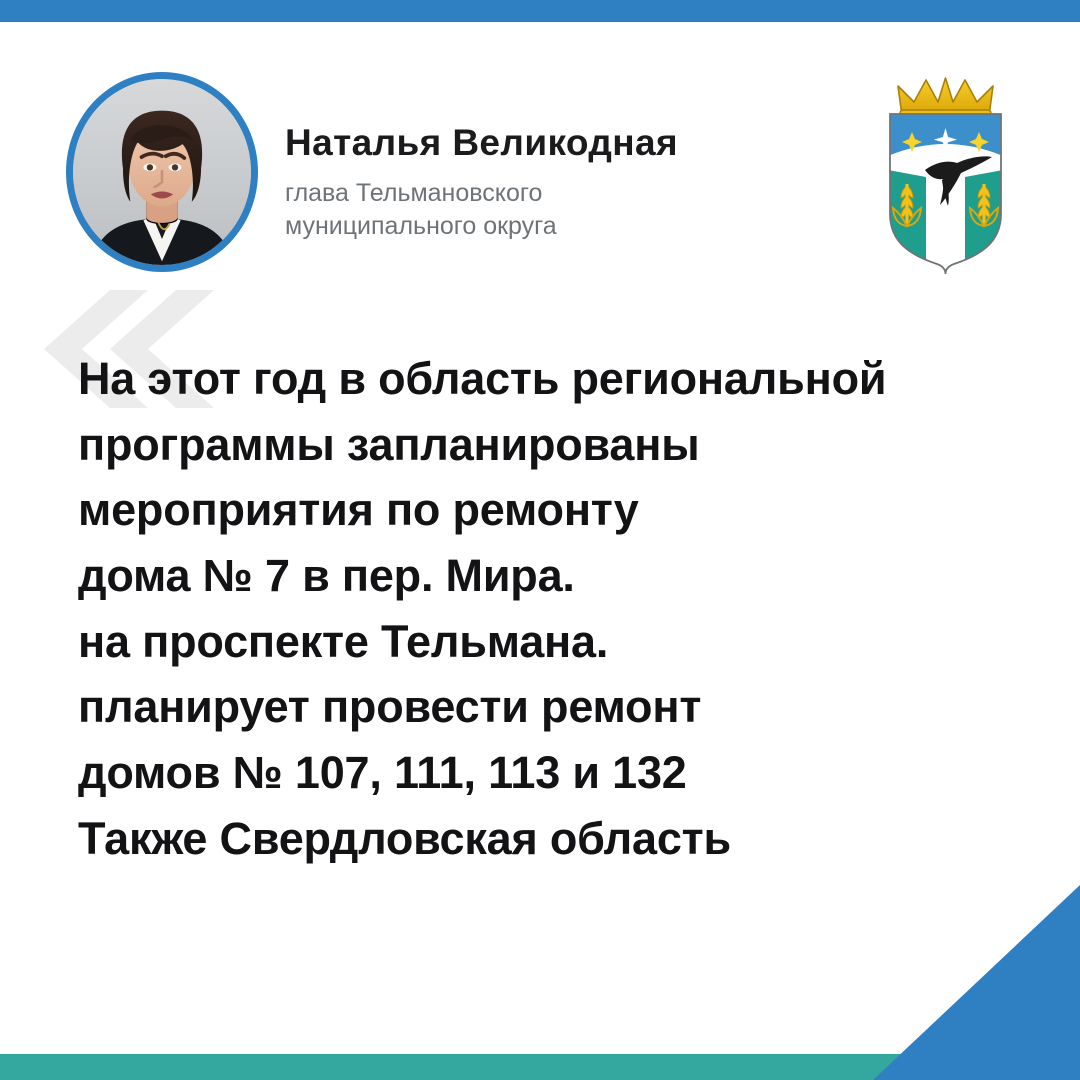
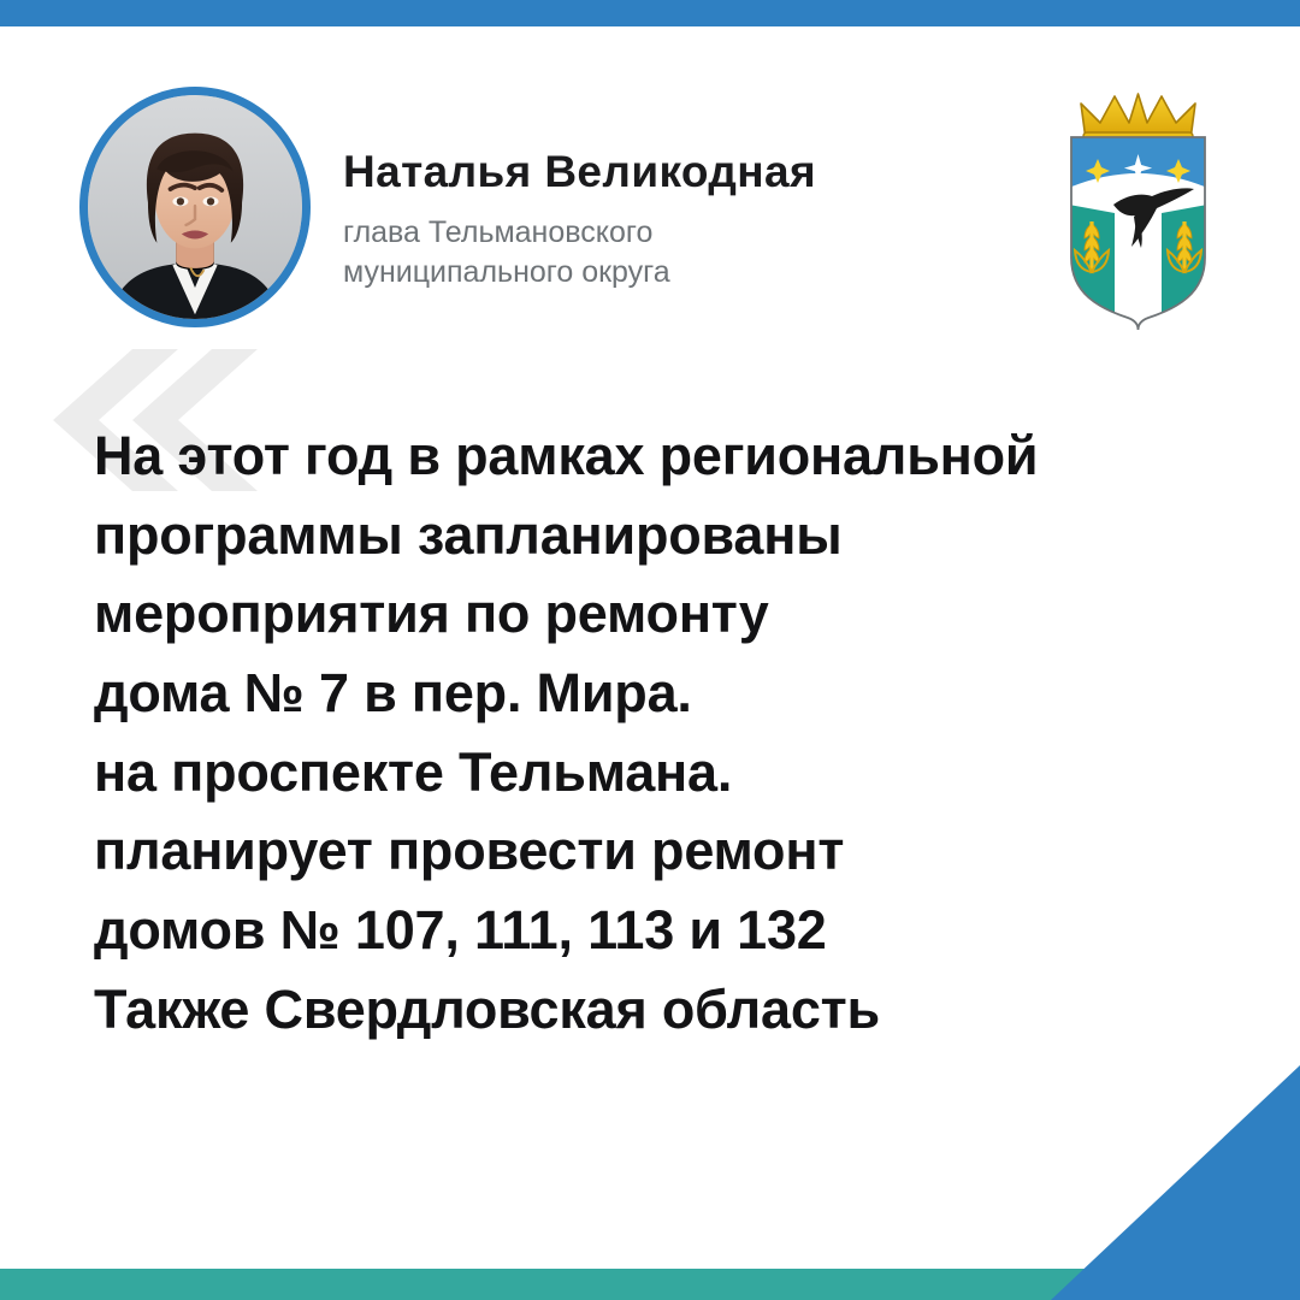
  Наталья Великодная
  глава Тельмановского
  муниципального округа
- На этот год в область региональной
+ На этот год в рамках региональной
  программы запланированы
  мероприятия по ремонту
  дома № 7 в пер. Мира.
  на проспекте Тельмана.
  планирует провести ремонт
  домов № 107, 111, 113 и 132
  Также Свердловская область
